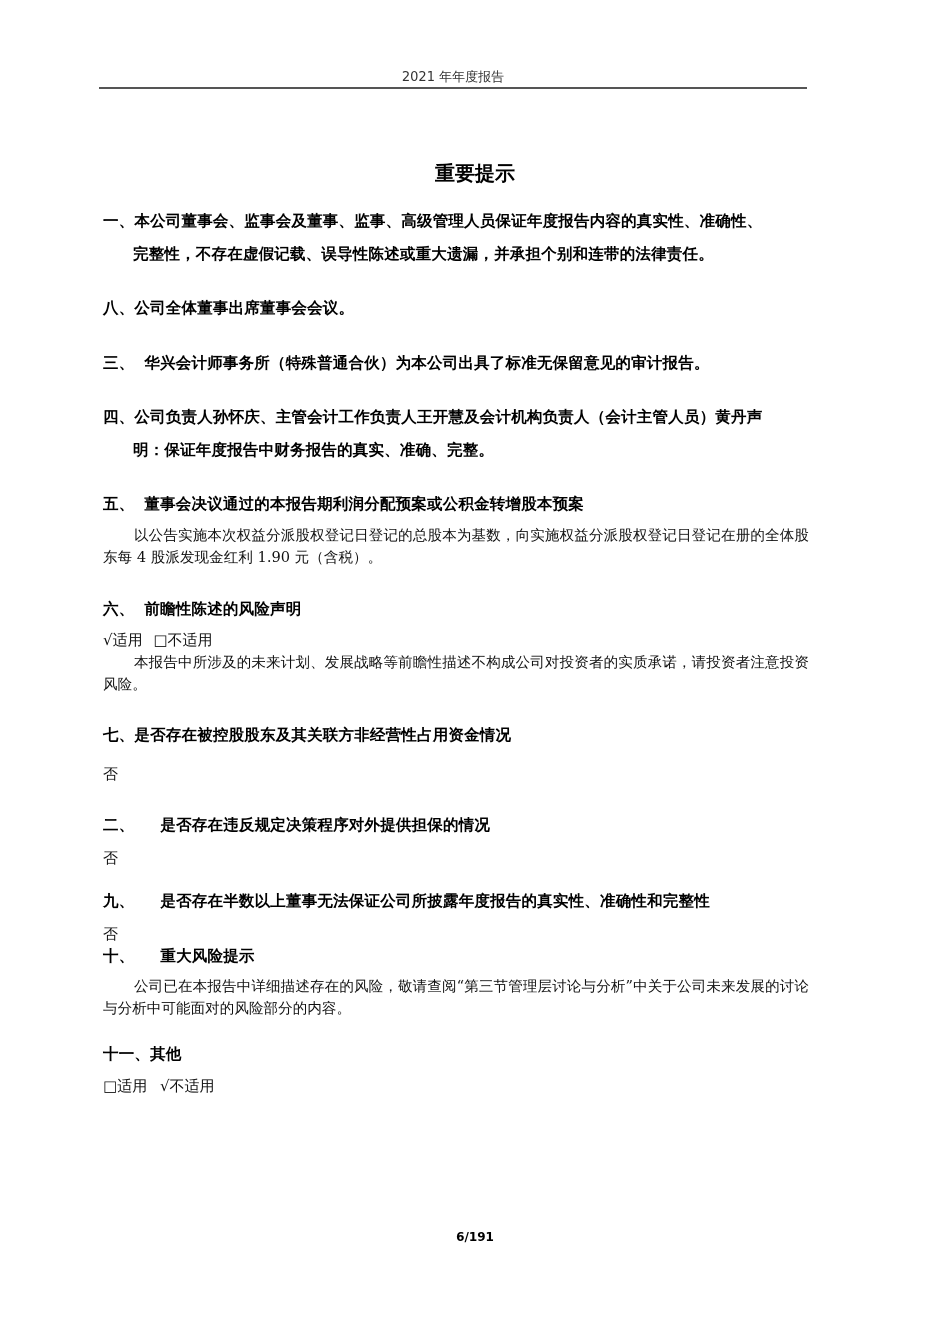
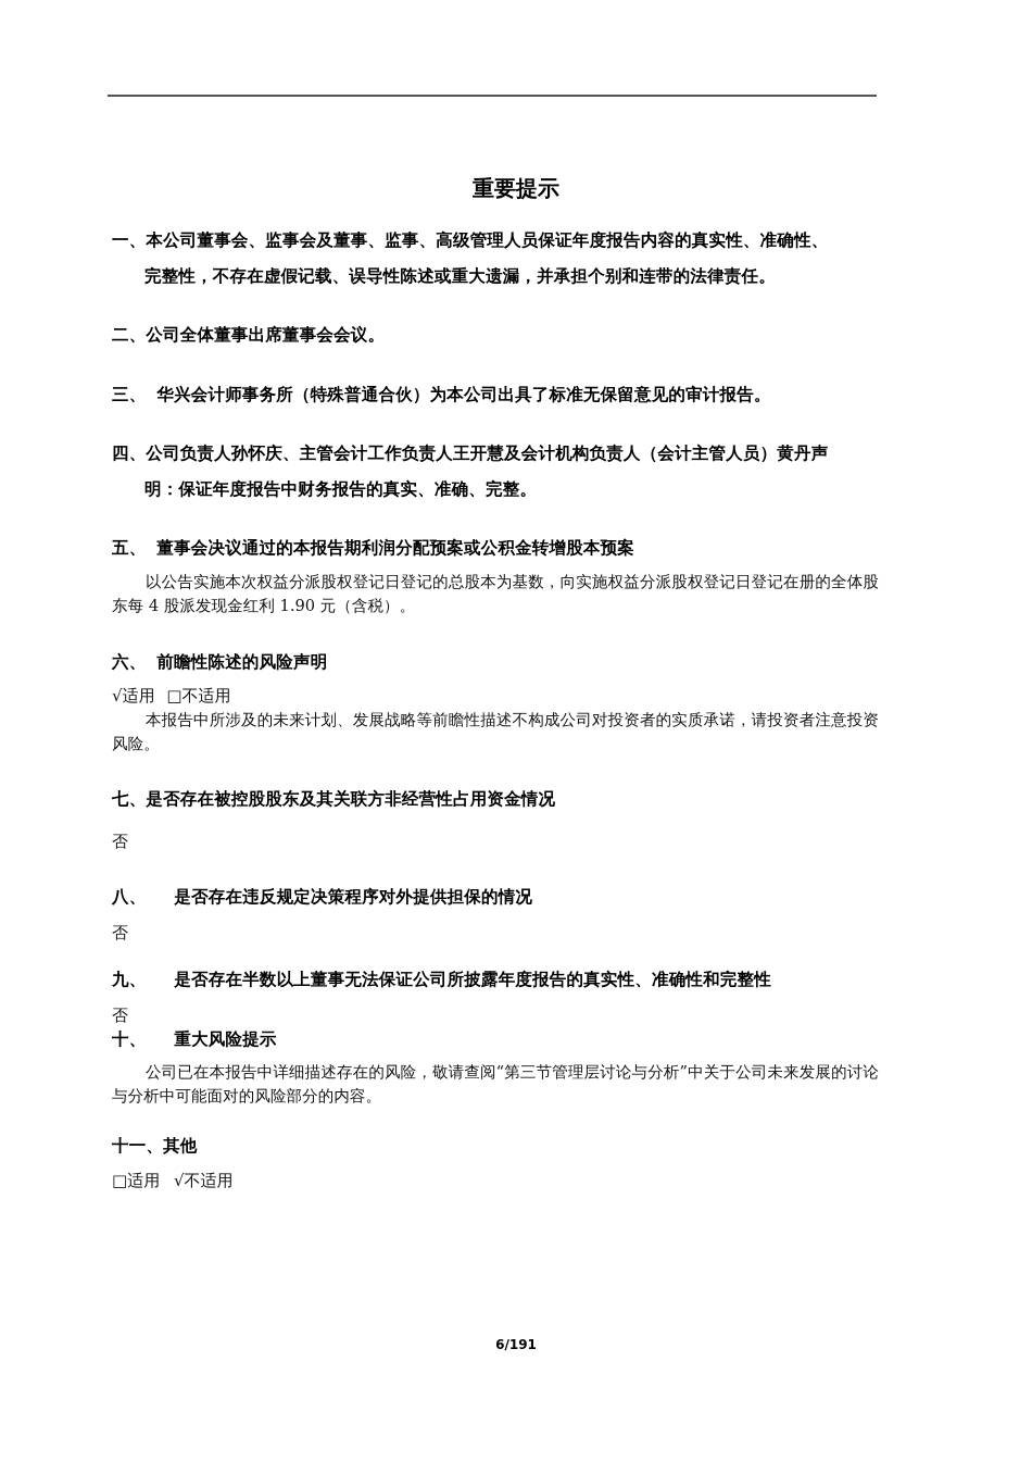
- 2021 年年度报告
  重要提示
  一、本公司董事会、监事会及董事、监事、高级管理人员保证年度报告内容的真实性、准确性、
  完整性，不存在虚假记载、误导性陈述或重大遗漏，并承担个别和连带的法律责任。
- 八、公司全体董事出席董事会会议。
+ 二、公司全体董事出席董事会会议。
  三、 华兴会计师事务所（特殊普通合伙）为本公司出具了标准无保留意见的审计报告。
  四、公司负责人孙怀庆、主管会计工作负责人王开慧及会计机构负责人（会计主管人员）黄丹声
  明：保证年度报告中财务报告的真实、准确、完整。
  五、 董事会决议通过的本报告期利润分配预案或公积金转增股本预案
  以公告实施本次权益分派股权登记日登记的总股本为基数，向实施权益分派股权登记日登记在册的全体股东每 4 股派发现金红利 1.90 元（含税）。
  六、 前瞻性陈述的风险声明
  √适用 □不适用
  本报告中所涉及的未来计划、发展战略等前瞻性描述不构成公司对投资者的实质承诺，请投资者注意投资风险。
  七、是否存在被控股股东及其关联方非经营性占用资金情况
  否
- 二、 是否存在违反规定决策程序对外提供担保的情况
+ 八、 是否存在违反规定决策程序对外提供担保的情况
  否
  九、 是否存在半数以上董事无法保证公司所披露年度报告的真实性、准确性和完整性
  否
  十、 重大风险提示
  公司已在本报告中详细描述存在的风险，敬请查阅“第三节管理层讨论与分析”中关于公司未来发展的讨论与分析中可能面对的风险部分的内容。
  十一、其他
  □适用 √不适用
  6/191
